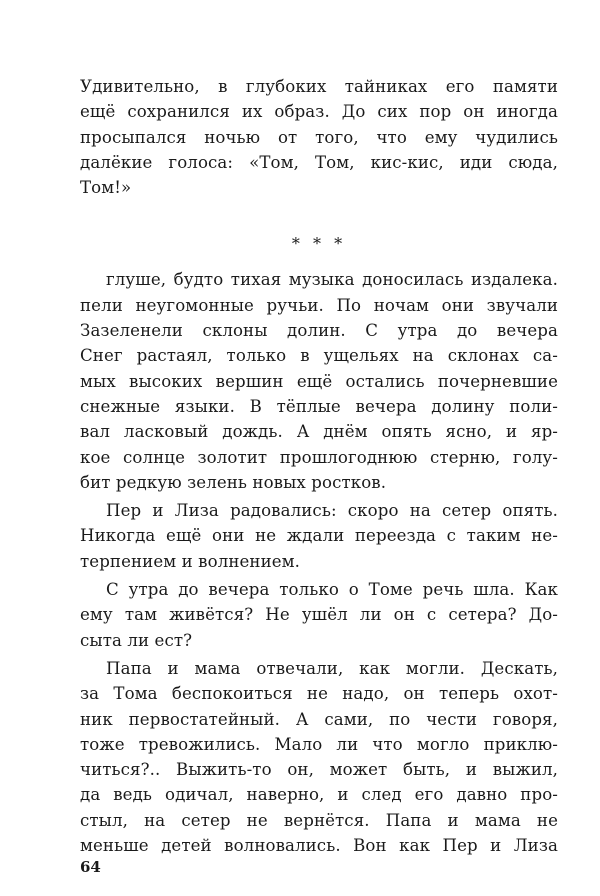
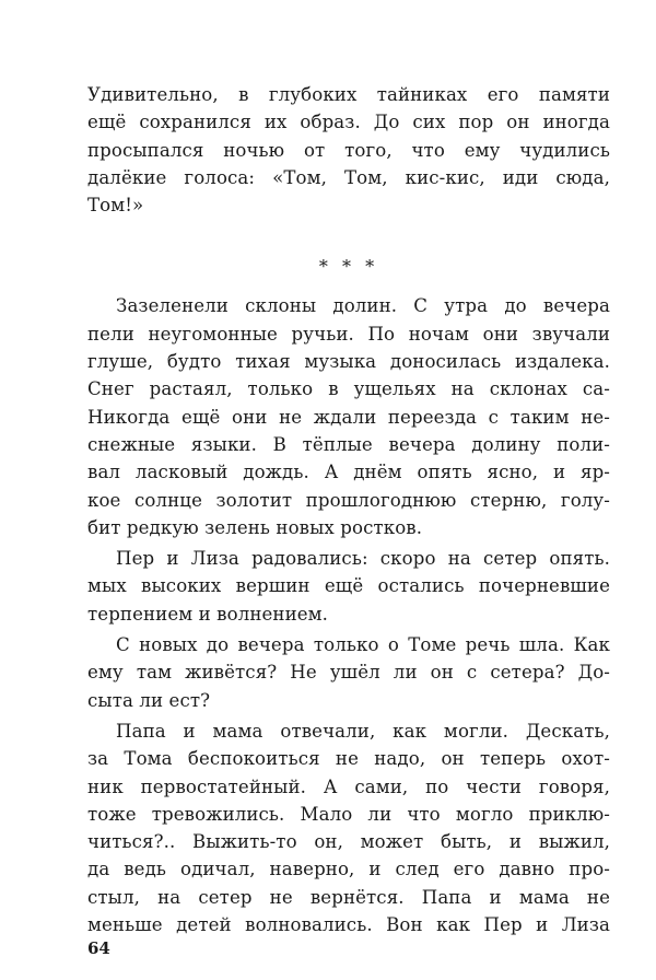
  Удивительно, в глубоких тайниках его памяти
  ещё сохранился их образ. До сих пор он иногда
  просыпался ночью от того, что ему чудились
  далёкие голоса: «Том, Том, кис-кис, иди сюда,
  Том!»
  * * *
- глуше, будто тихая музыка доносилась издалека.
+ Зазеленели склоны долин. С утра до вечера
  пели неугомонные ручьи. По ночам они звучали
- Зазеленели склоны долин. С утра до вечера
+ глуше, будто тихая музыка доносилась издалека.
  Снег растаял, только в ущельях на склонах са-
- мых высоких вершин ещё остались почерневшие
+ Никогда ещё они не ждали переезда с таким не-
  снежные языки. В тёплые вечера долину поли-
  вал ласковый дождь. А днём опять ясно, и яр-
  кое солнце золотит прошлогоднюю стерню, голу-
  бит редкую зелень новых ростков.
  Пер и Лиза радовались: скоро на сетер опять.
- Никогда ещё они не ждали переезда с таким не-
+ мых высоких вершин ещё остались почерневшие
  терпением и волнением.
- С утра до вечера только о Томе речь шла. Как
+ С новых до вечера только о Томе речь шла. Как
  ему там живётся? Не ушёл ли он с сетера? До-
  сыта ли ест?
  Папа и мама отвечали, как могли. Дескать,
  за Тома беспокоиться не надо, он теперь охот-
  ник первостатейный. А сами, по чести говоря,
  тоже тревожились. Мало ли что могло приклю-
  читься?.. Выжить-то он, может быть, и выжил,
  да ведь одичал, наверно, и след его давно про-
  стыл, на сетер не вернётся. Папа и мама не
  меньше детей волновались. Вон как Пер и Лиза
  64
